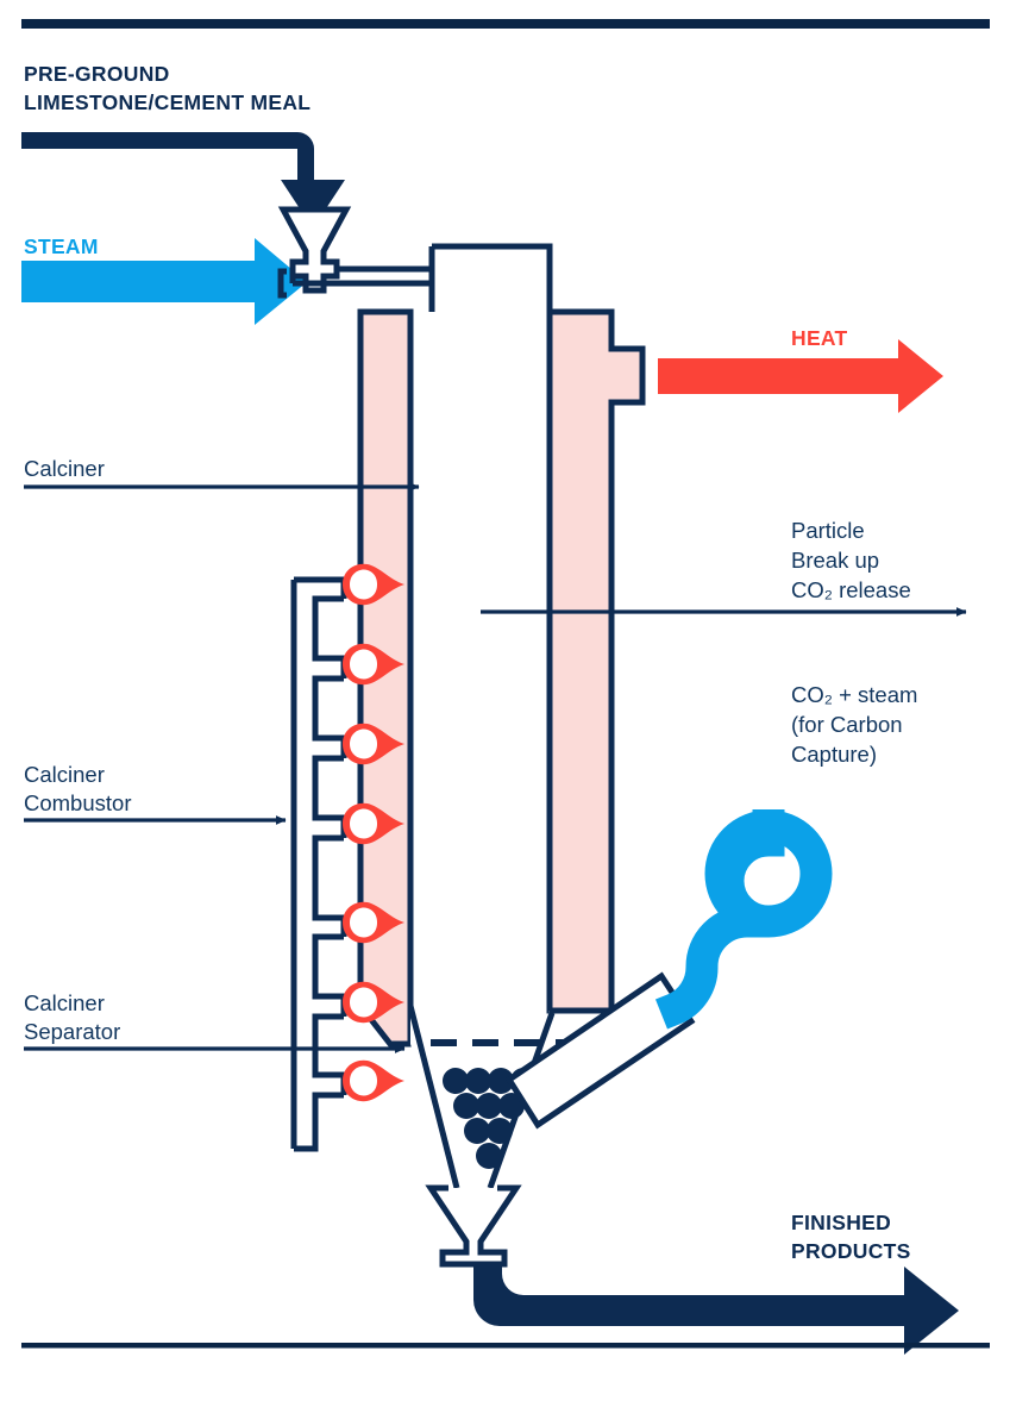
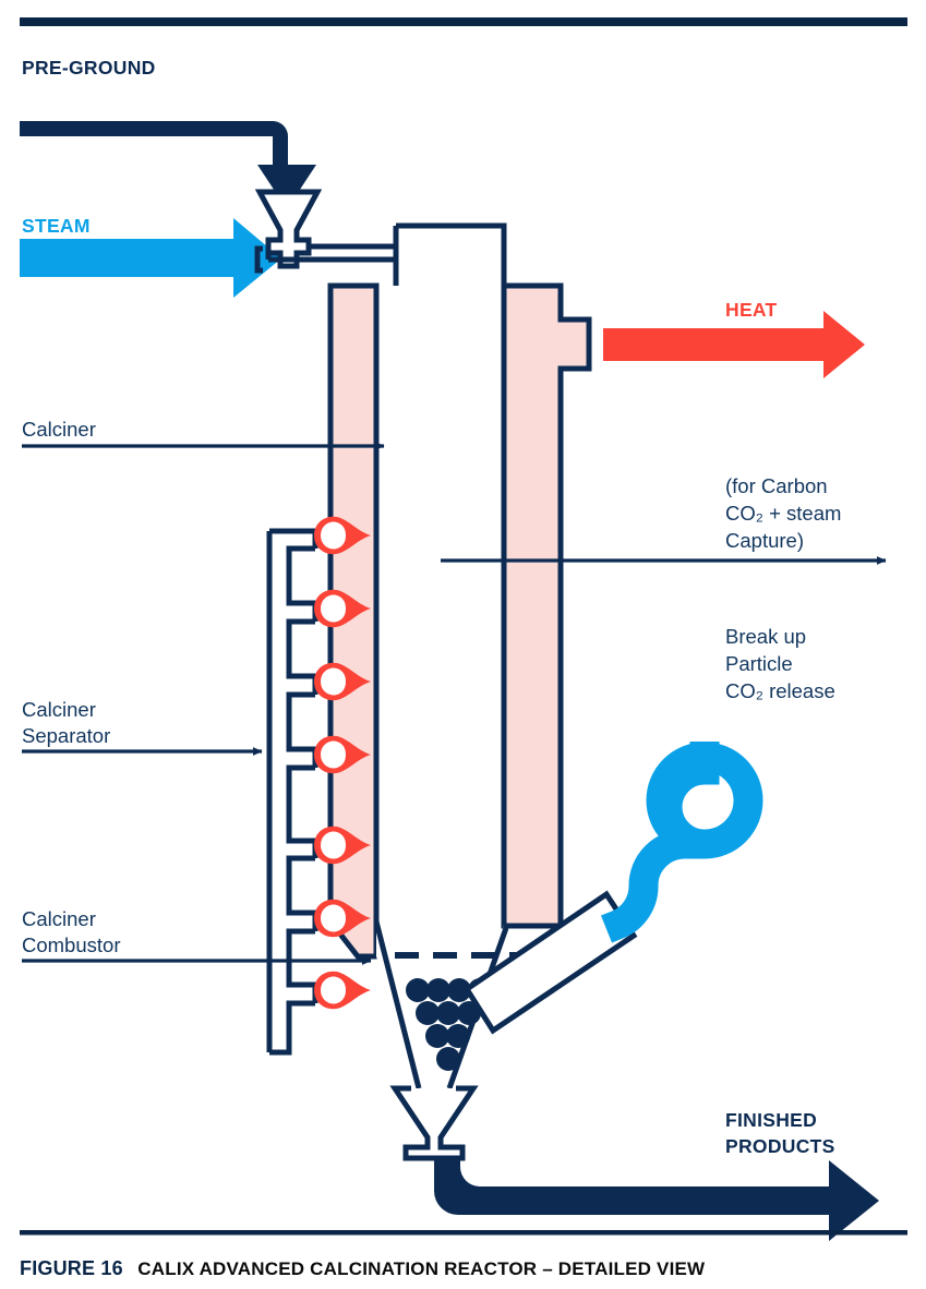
  PRE-GROUND
- LIMESTONE/CEMENT MEAL
  STEAM
  HEAT
  Calciner
  Calciner
- Combustor
+ Separator
  Calciner
- Separator
+ Combustor
- Particle
+ (for Carbon
- Break up
+ CO₂ + steam
- CO₂ release
+ Capture)
- CO₂ + steam
+ Break up
- (for Carbon
+ Particle
- Capture)
+ CO₂ release
  FINISHED
  PRODUCTS
+ FIGURE 16 CALIX ADVANCED CALCINATION REACTOR – DETAILED VIEW
